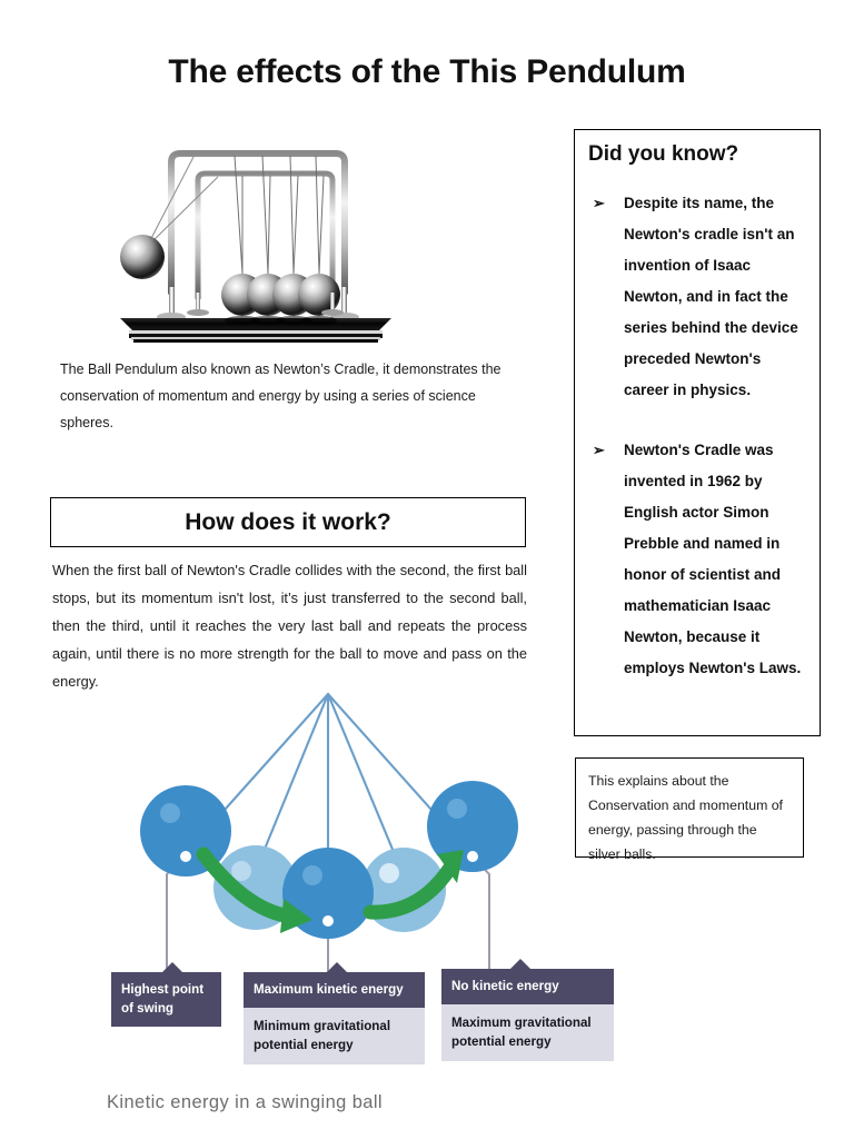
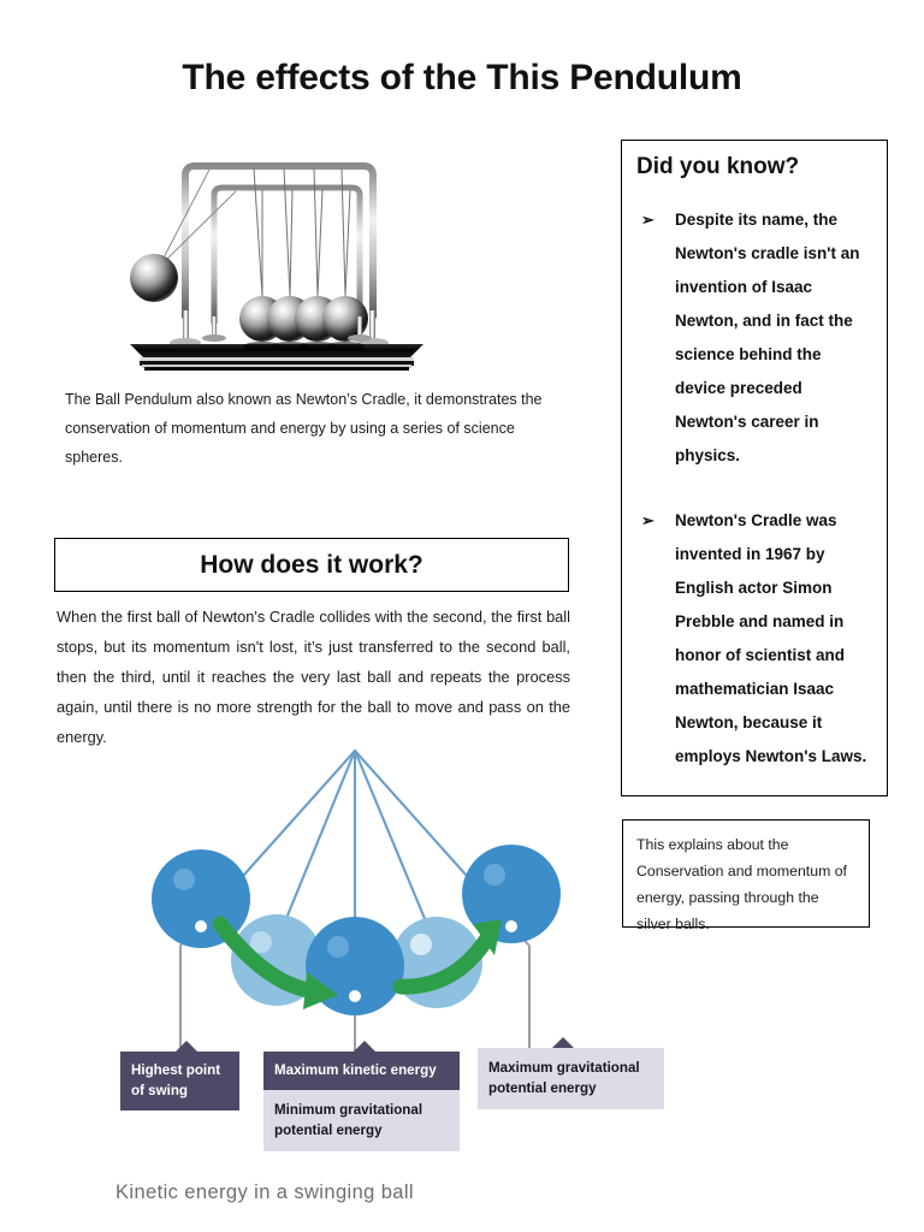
  The effects of the This Pendulum
  The Ball Pendulum also known as Newton’s Cradle, it demonstrates the conservation of momentum and energy by using a series of science spheres.
  How does it work?
  When the first ball of Newton's Cradle collides with the second, the first ball stops, but its momentum isn't lost, it’s just transferred to the second ball, then the third, until it reaches the very last ball and repeats the process again, until there is no more strength for the ball to move and pass on the energy.
  Did you know?
  ➢
- Despite its name, the Newton's cradle isn't an invention of Isaac Newton, and in fact the series behind the device preceded Newton's career in physics.
+ Despite its name, the Newton's cradle isn't an invention of Isaac Newton, and in fact the science behind the device preceded Newton's career in physics.
  ➢
- Newton's Cradle was invented in 1962 by English actor Simon Prebble and named in honor of scientist and mathematician Isaac Newton, because it employs Newton's Laws.
+ Newton's Cradle was invented in 1967 by English actor Simon Prebble and named in honor of scientist and mathematician Isaac Newton, because it employs Newton's Laws.
  This explains about the Conservation and momentum of energy, passing through the silver balls.
  Highest point of swing
  Maximum kinetic energy
  Minimum gravitational potential energy
- No kinetic energy
  Maximum gravitational potential energy
  Kinetic energy in a swinging ball
